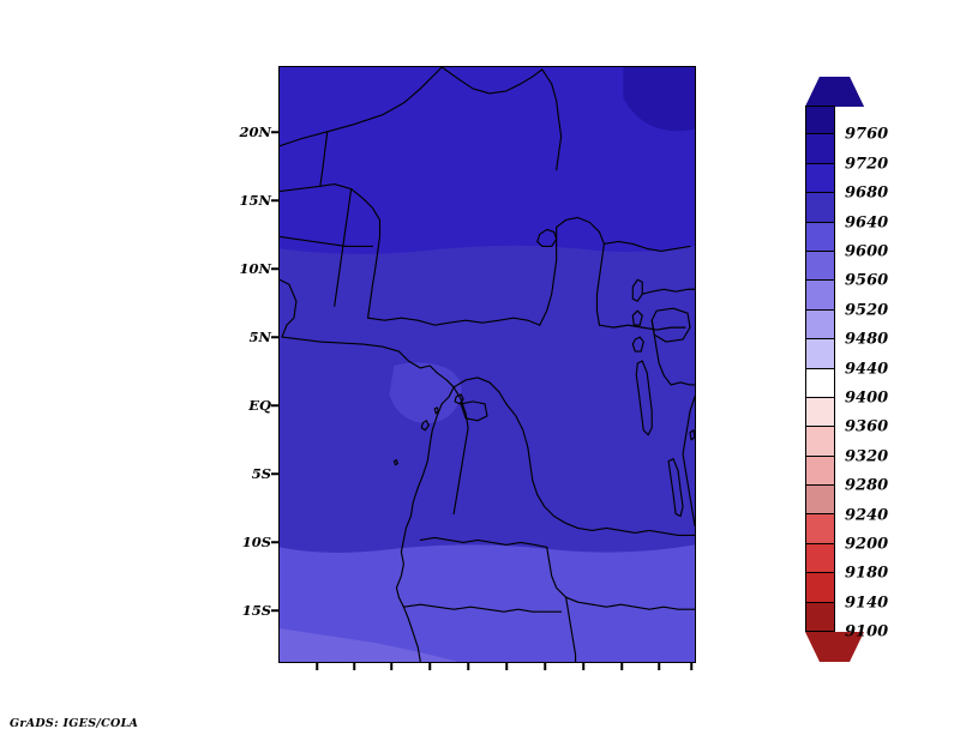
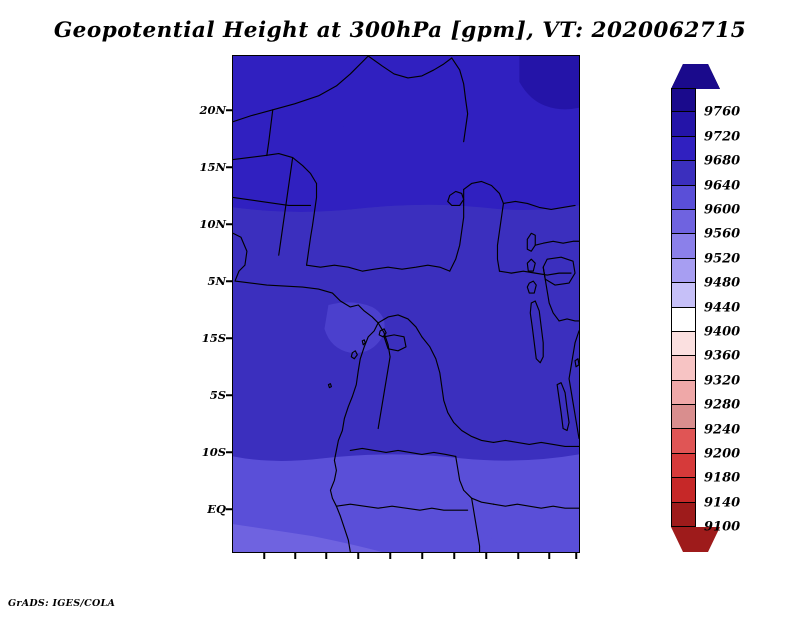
+ Geopotential Height at 300hPa [gpm], VT: 2020062715
  20N
  15N
  10N
  5N
- EQ
+ 15S
  5S
  10S
- 15S
+ EQ
  9760
  9720
  9680
  9640
  9600
  9560
  9520
  9480
  9440
  9400
  9360
  9320
  9280
  9240
  9200
  9180
  9140
  9100
  GrADS: IGES/COLA
